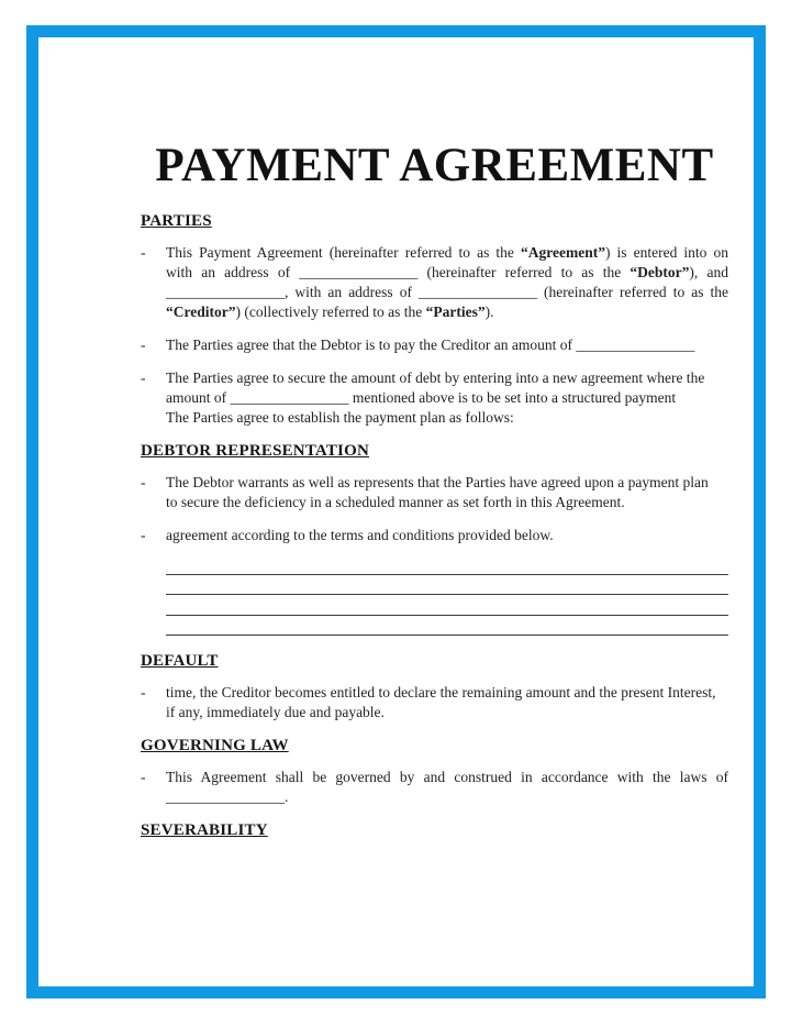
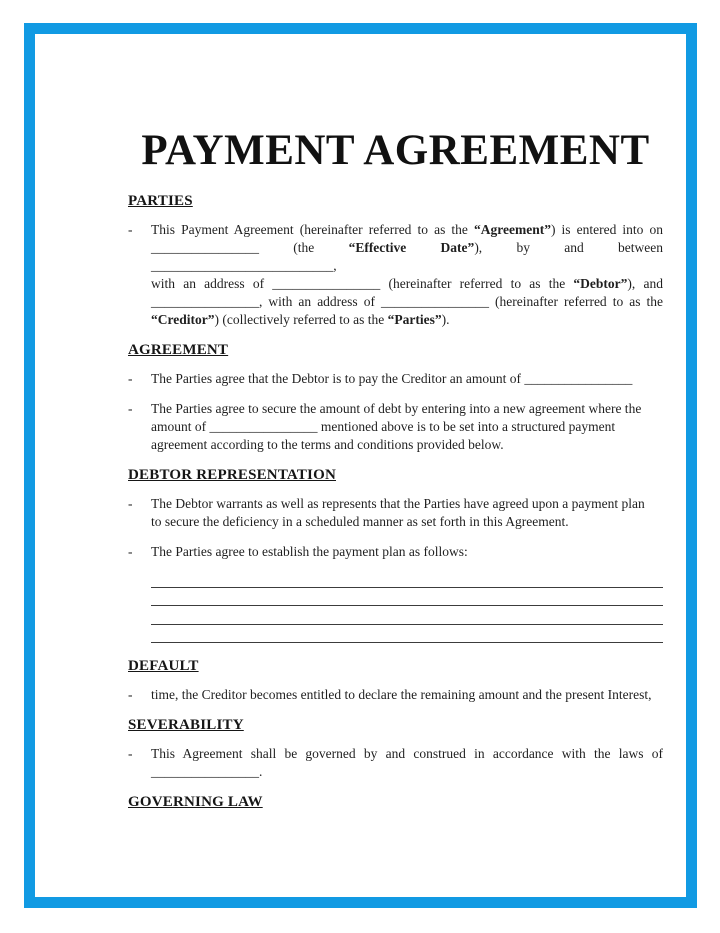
  PAYMENT AGREEMENT
  PARTIES
  -
  This Payment Agreement (hereinafter referred to as the “Agreement”) is entered into on
+ ________________ (the “Effective Date”), by and between ___________________________,
  with an address of ________________ (hereinafter referred to as the “Debtor”), and
  ________________, with an address of ________________ (hereinafter referred to as the
  “Creditor”) (collectively referred to as the “Parties”).
+ AGREEMENT
  -
  The Parties agree that the Debtor is to pay the Creditor an amount of ________________
  -
  The Parties agree to secure the amount of debt by entering into a new agreement where the
  amount of ________________ mentioned above is to be set into a structured payment
- The Parties agree to establish the payment plan as follows:
+ agreement according to the terms and conditions provided below.
  DEBTOR REPRESENTATION
  -
  The Debtor warrants as well as represents that the Parties have agreed upon a payment plan
  to secure the deficiency in a scheduled manner as set forth in this Agreement.
  -
- agreement according to the terms and conditions provided below.
+ The Parties agree to establish the payment plan as follows:
  DEFAULT
  -
  time, the Creditor becomes entitled to declare the remaining amount and the present Interest,
- if any, immediately due and payable.
- GOVERNING LAW
+ SEVERABILITY
  -
  This Agreement shall be governed by and construed in accordance with the laws of
  ________________.
- SEVERABILITY
+ GOVERNING LAW
